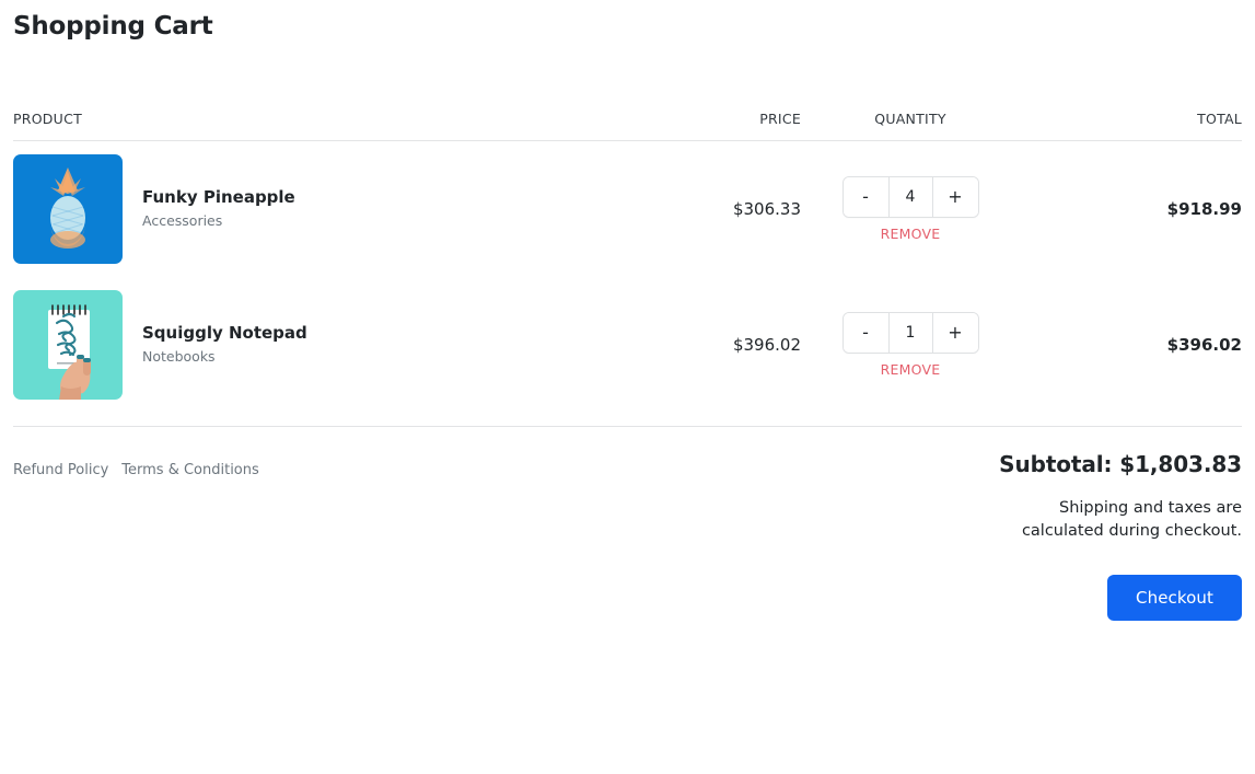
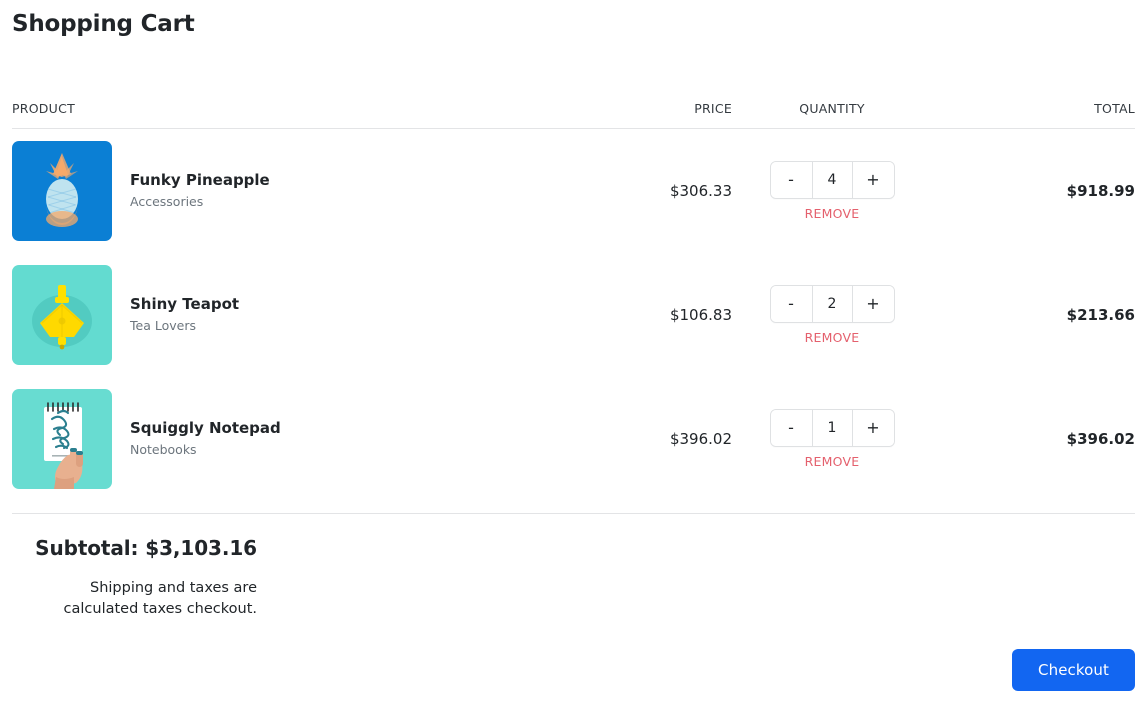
  Shopping Cart
  PRODUCT	PRICE	QUANTITY	TOTAL
  Funky Pineapple Accessories	$306.33	- 4 + REMOVE	$918.99
+ Shiny Teapot Tea Lovers	$106.83	- 2 + REMOVE	$213.66
  Squiggly Notepad Notebooks	$396.02	- 1 + REMOVE	$396.02
- Refund Policy
- Terms & Conditions
- Subtotal: $1,803.83
+ Subtotal: $3,103.16
- Shipping and taxes are calculated during checkout.
+ Shipping and taxes are calculated taxes checkout.
  Checkout
